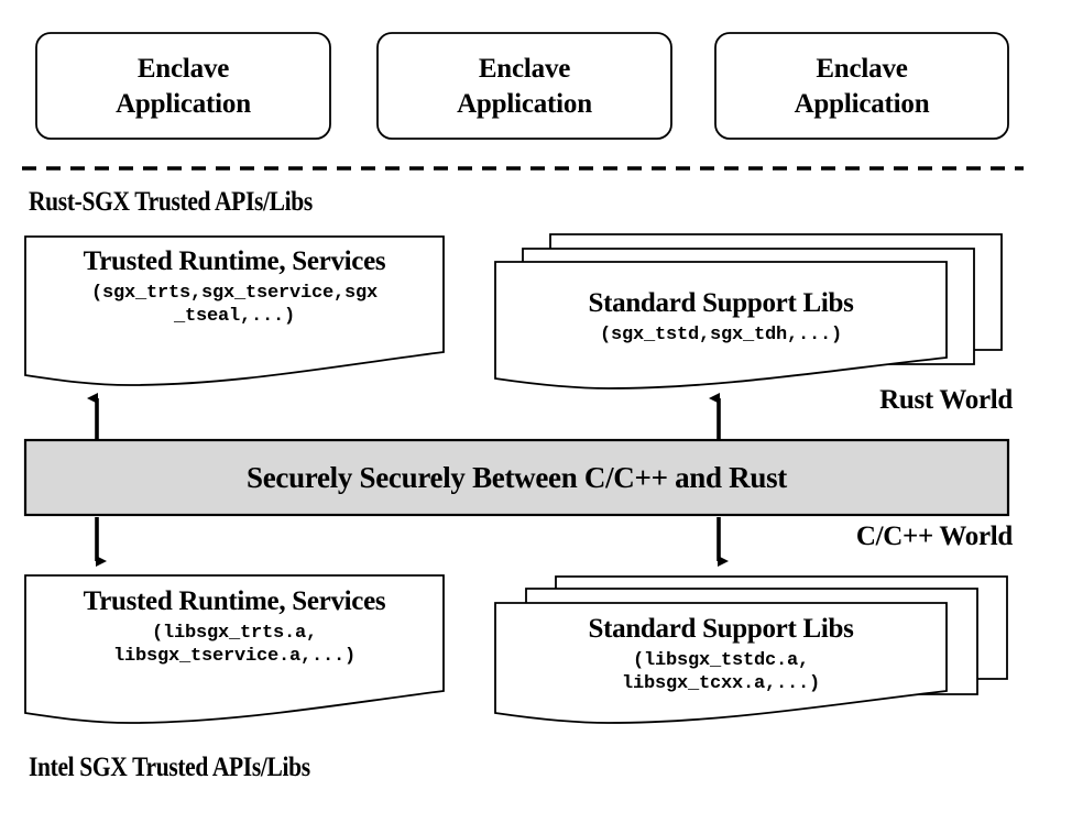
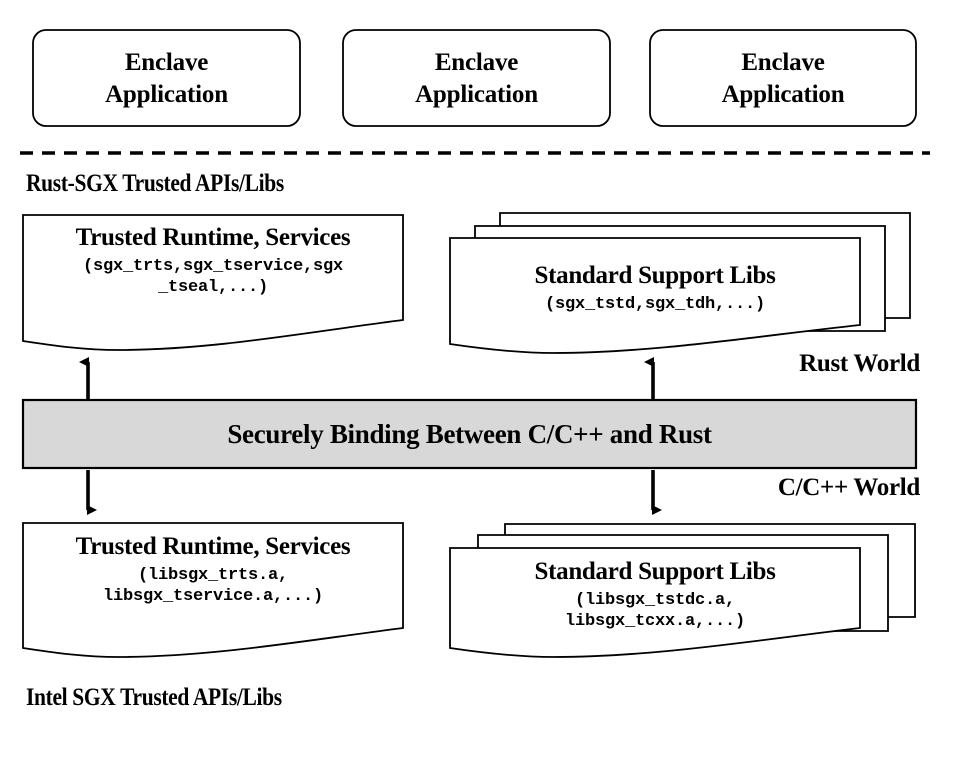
  Enclave
  Application
  Enclave
  Application
  Enclave
  Application
  Rust-SGX Trusted APIs/Libs
  Trusted Runtime, Services
  (sgx_trts,sgx_tservice,sgx
  _tseal,...)
  Standard Support Libs
  (sgx_tstd,sgx_tdh,...)
  Rust World
  C/C++ World
- Securely Securely Between C/C++ and Rust
+ Securely Binding Between C/C++ and Rust
  Trusted Runtime, Services
  (libsgx_trts.a,
  libsgx_tservice.a,...)
  Standard Support Libs
  (libsgx_tstdc.a,
  libsgx_tcxx.a,...)
  Intel SGX Trusted APIs/Libs
